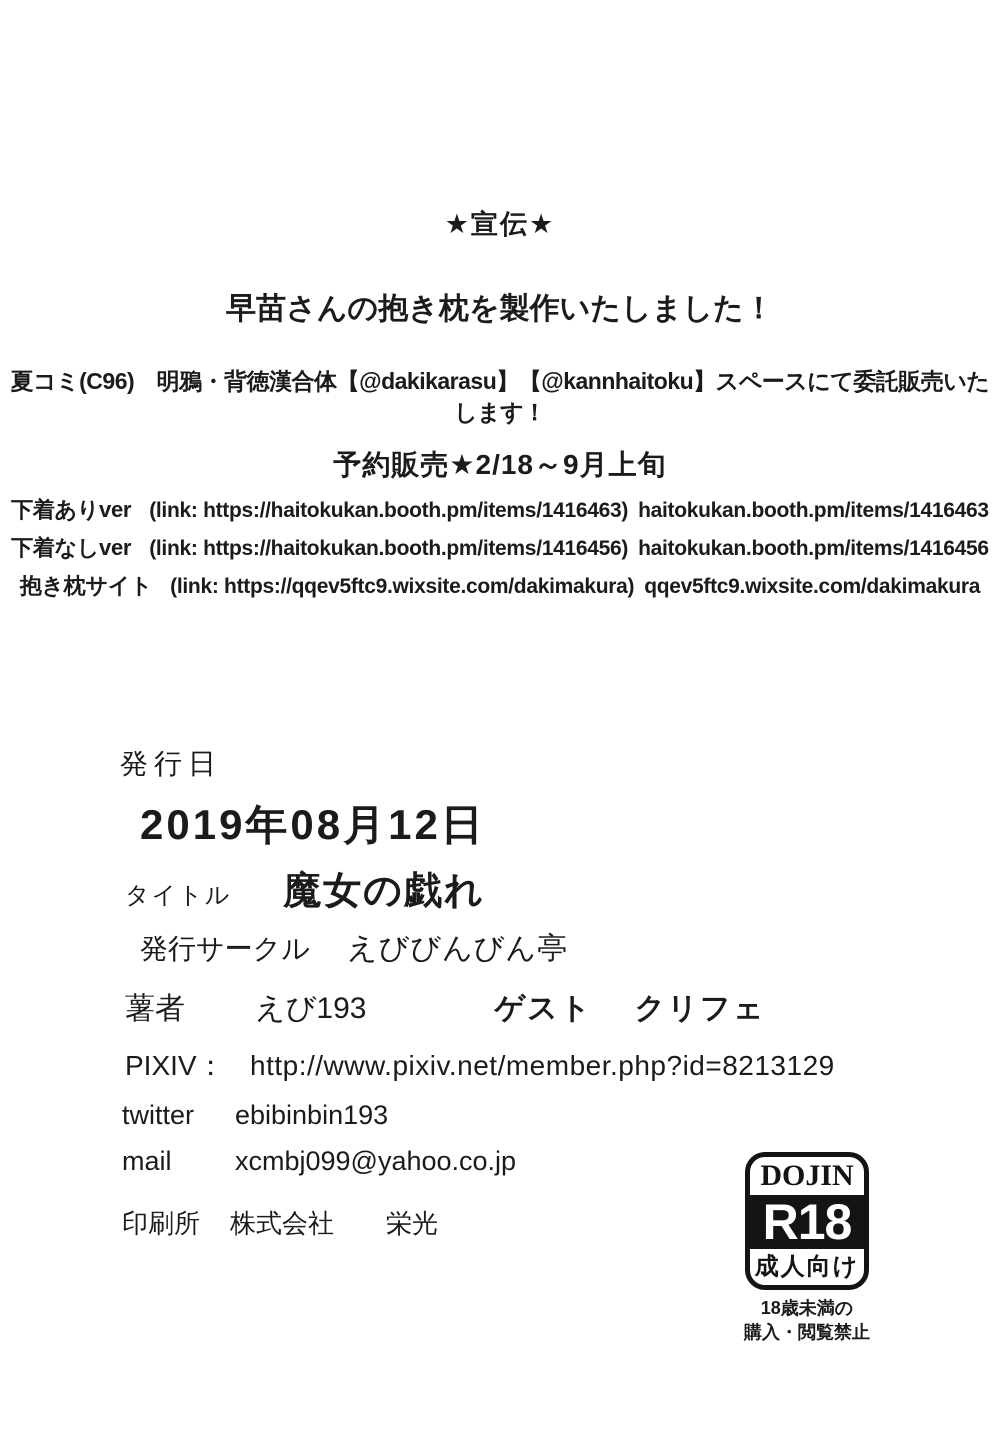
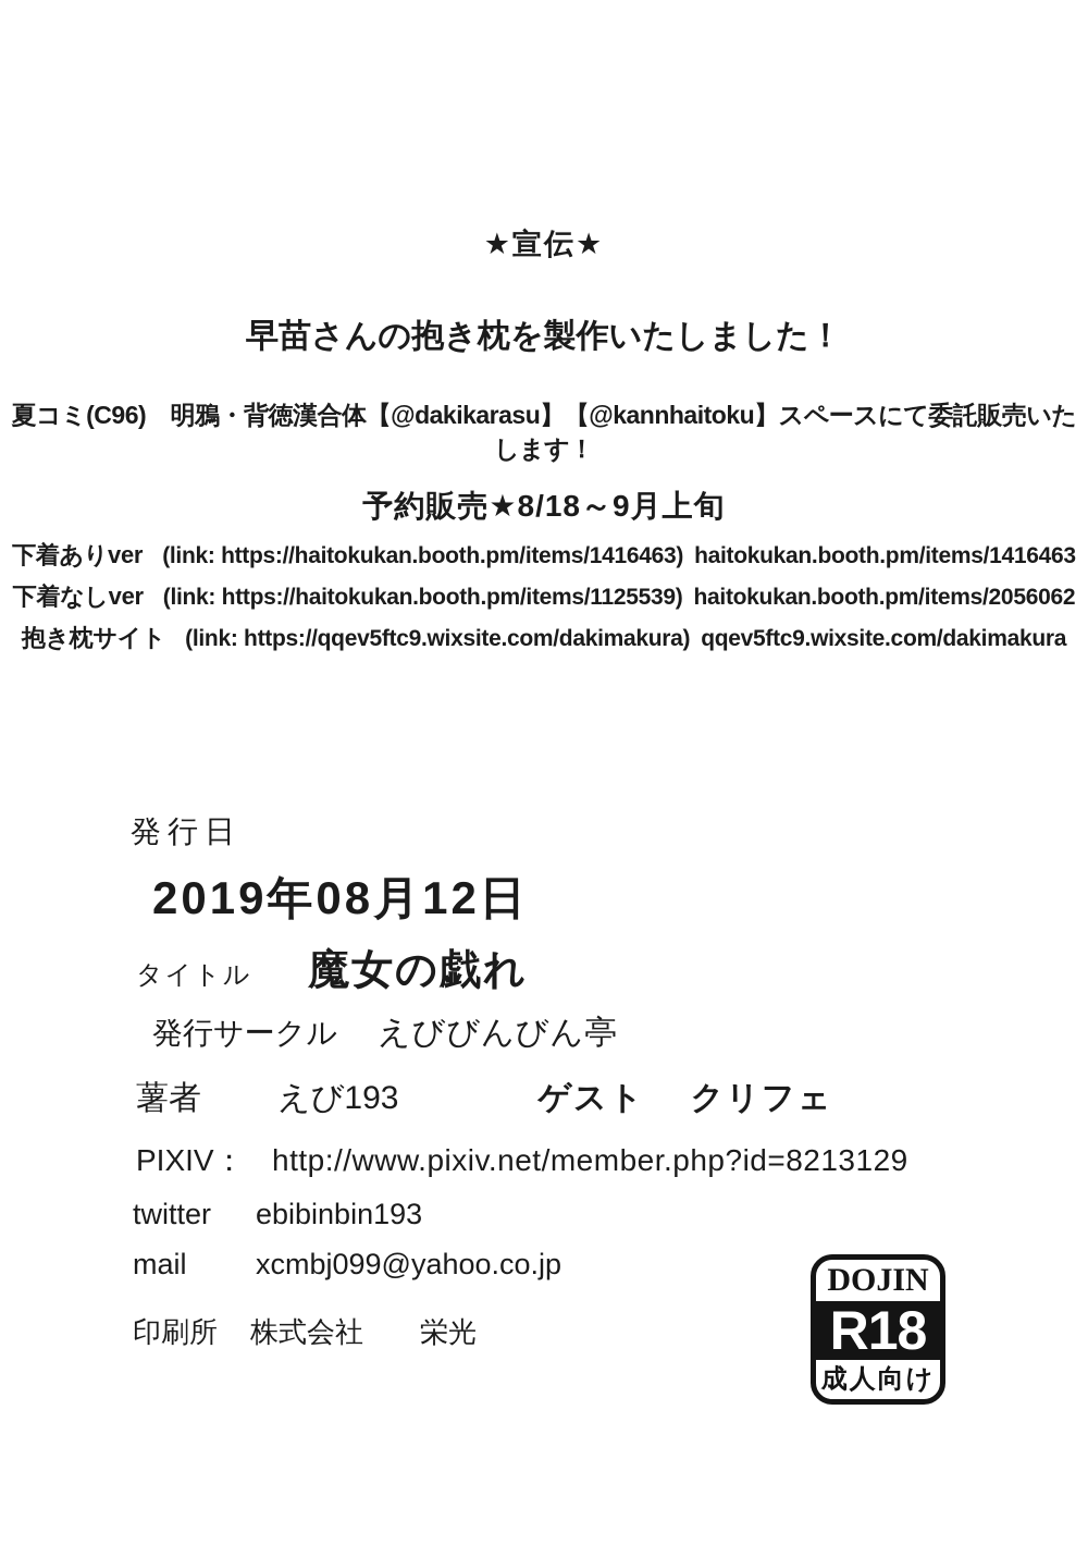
  ★宣伝★
  早苗さんの抱き枕を製作いたしました！
  夏コミ(C96) 明鴉・背徳漢合体【@dakikarasu】【@kannhaitoku】スペースにて委託販売いたします！
- 予約販売★2/18～9月上旬
+ 予約販売★8/18～9月上旬
  下着ありver
  (link: https://haitokukan.booth.pm/items/1416463)
  haitokukan.booth.pm/items/1416463
  下着なしver
- (link: https://haitokukan.booth.pm/items/1416456)
+ (link: https://haitokukan.booth.pm/items/1125539)
- haitokukan.booth.pm/items/1416456
+ haitokukan.booth.pm/items/2056062
  抱き枕サイト
  (link: https://qqev5ftc9.wixsite.com/dakimakura)
  qqev5ftc9.wixsite.com/dakimakura
  発行日
  2019年08月12日
  タイトル
  魔女の戯れ
  発行サークル
  えびびんびん亭
  薯者
  えび193
  ゲスト
  クリフェ
  PIXIV：
  http://www.pixiv.net/member.php?id=8213129
  twitter
  ebibinbin193
  mail
  xcmbj099@yahoo.co.jp
  印刷所
  株式会社
  栄光
  DOJIN
  R18
  成人向け
- 18歳未満の
- 購入・閲覧禁止
